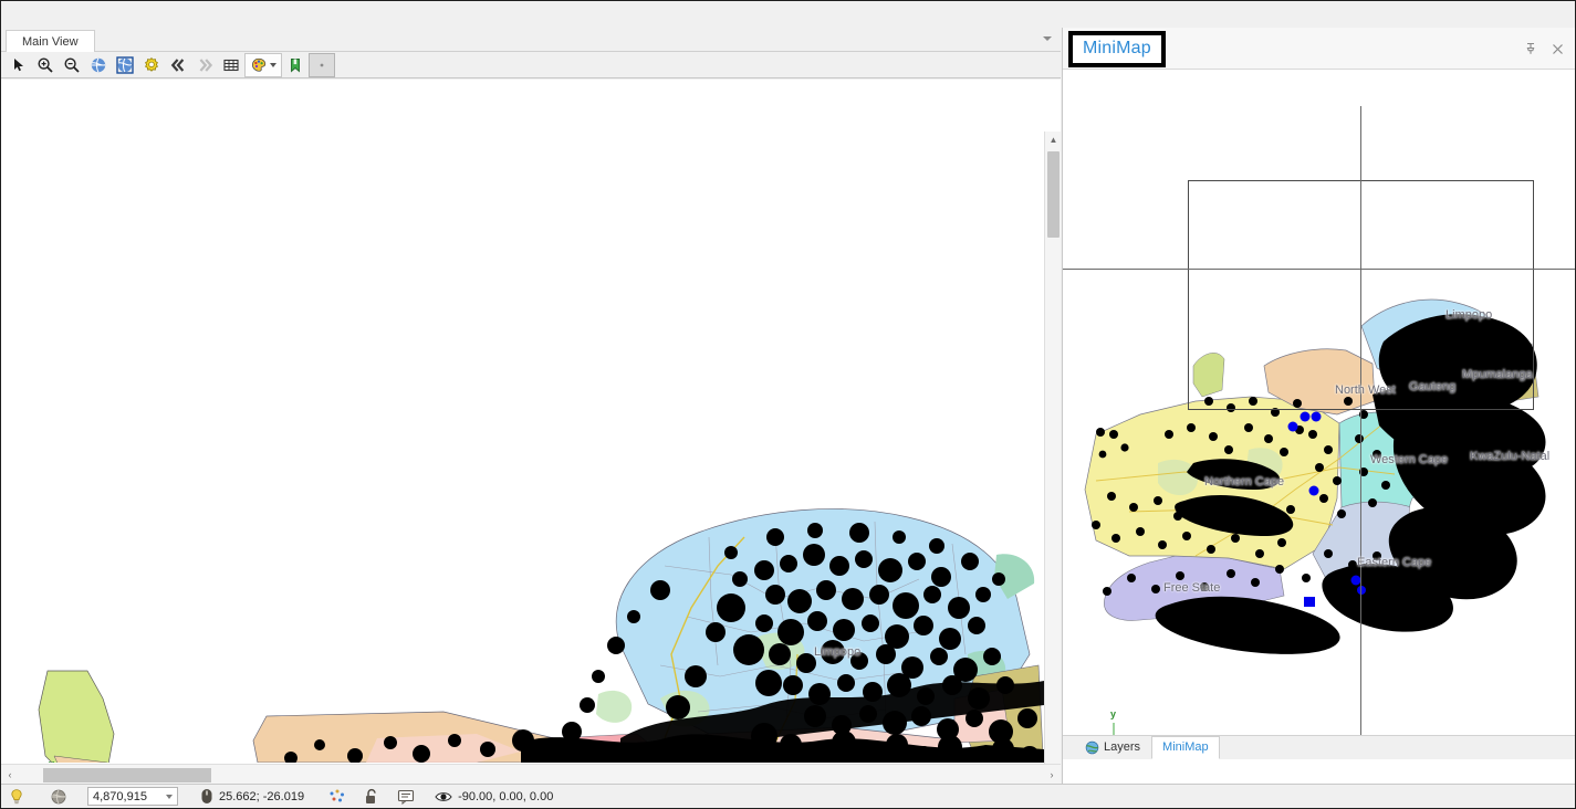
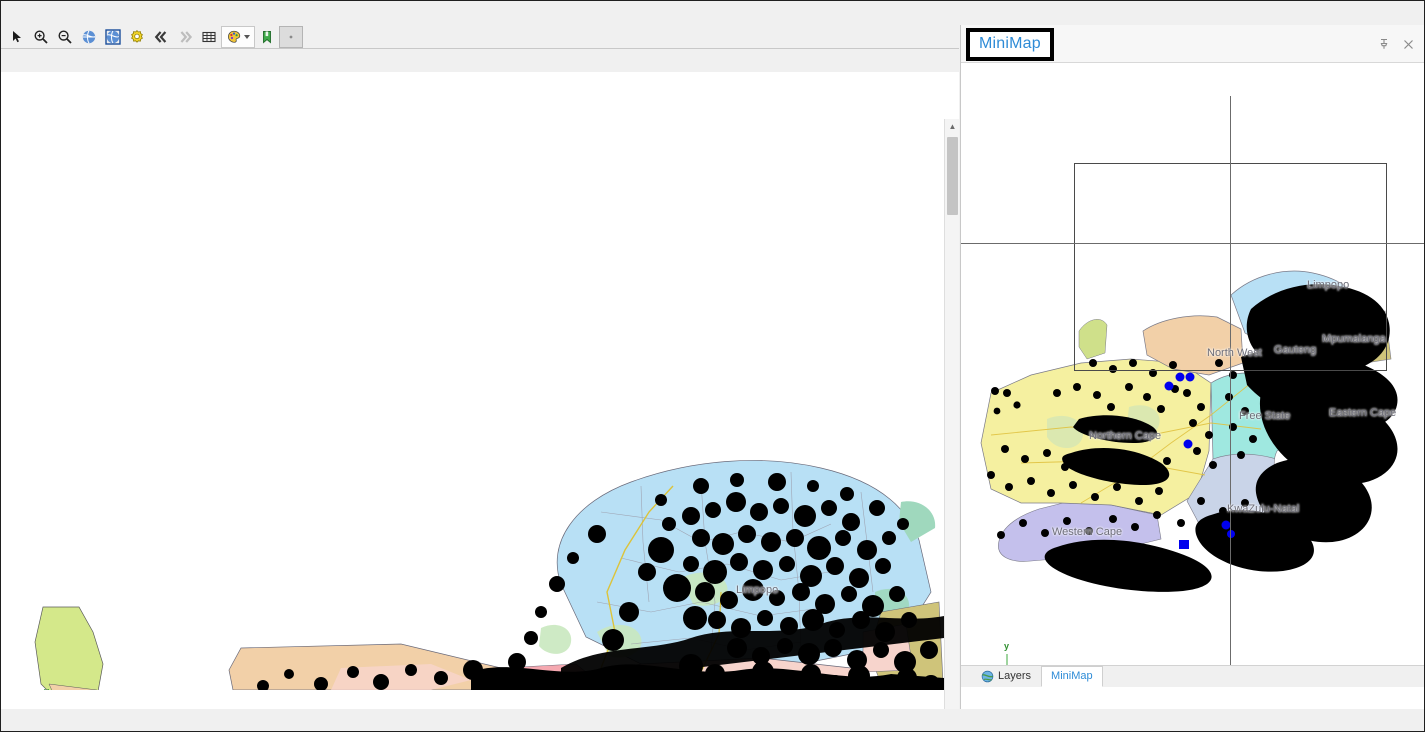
- Main View
  Limpopo
  ▲
- ‹
- ›
  MiniMap
  Limpopo
  Mpumalanga
  Gauteng
  North West
- KwaZulu-Natal
+ Eastern Cape
- Western Cape
+ Free State
  Northern Cape
- Eastern Cape
+ KwaZulu-Natal
- Free State
+ Western Cape
  y
  Layers
  MiniMap
- 4,870,915
- 25.662; -26.019
- -90.00, 0.00, 0.00
